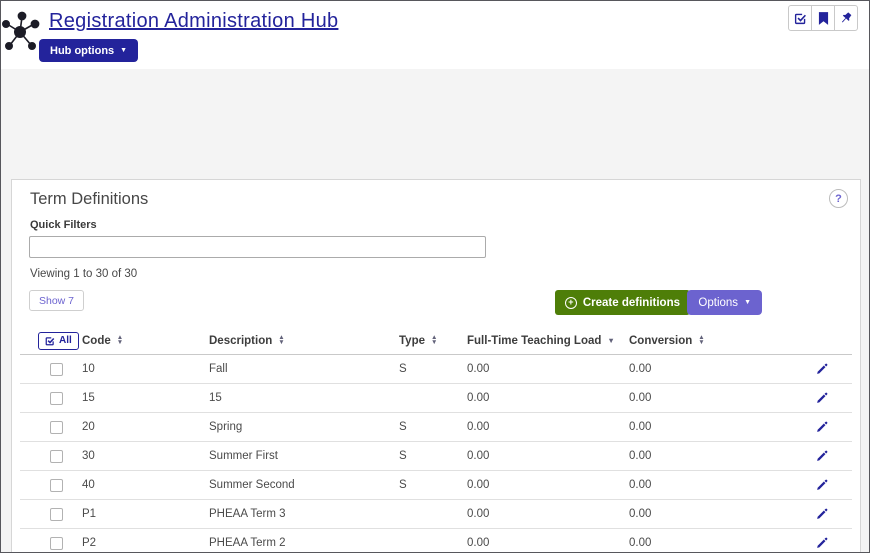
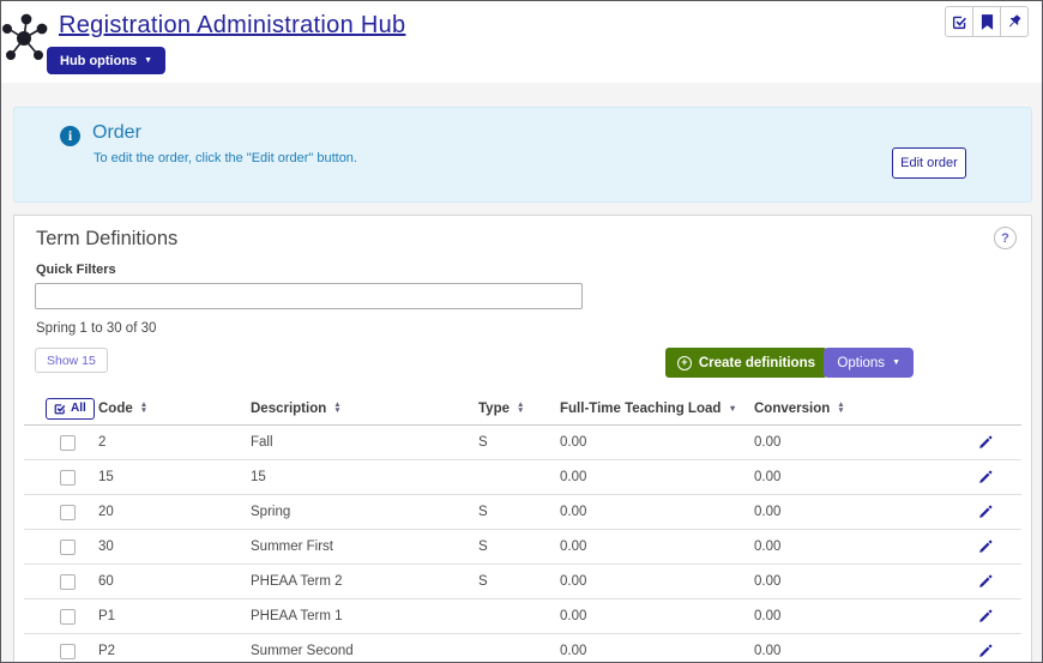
  Registration Administration Hub
  Hub options
+ i
+ Order
+ To edit the order, click the "Edit order" button.
+ Edit order
  Term Definitions
  ?
  Quick Filters
- Viewing 1 to 30 of 30
+ Spring 1 to 30 of 30
- Show 7
+ Show 15
  +
  Create definitions
  Options
  All
  Code
  Description
  Type
  Full-Time Teaching Load
  ▼
  Conversion
- 10
+ 2
  Fall
  S
  0.00
  0.00
  15
  15
  0.00
  0.00
  20
  Spring
  S
  0.00
  0.00
  30
  Summer First
  S
  0.00
  0.00
- 40
+ 60
- Summer Second
+ PHEAA Term 2
  S
  0.00
  0.00
  P1
- PHEAA Term 3
+ PHEAA Term 1
  0.00
  0.00
  P2
- PHEAA Term 2
+ Summer Second
  0.00
  0.00
